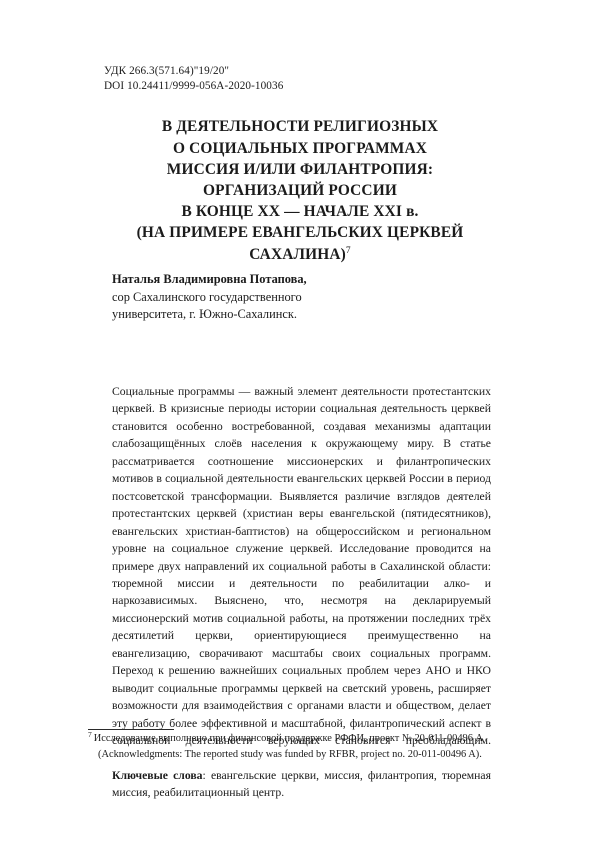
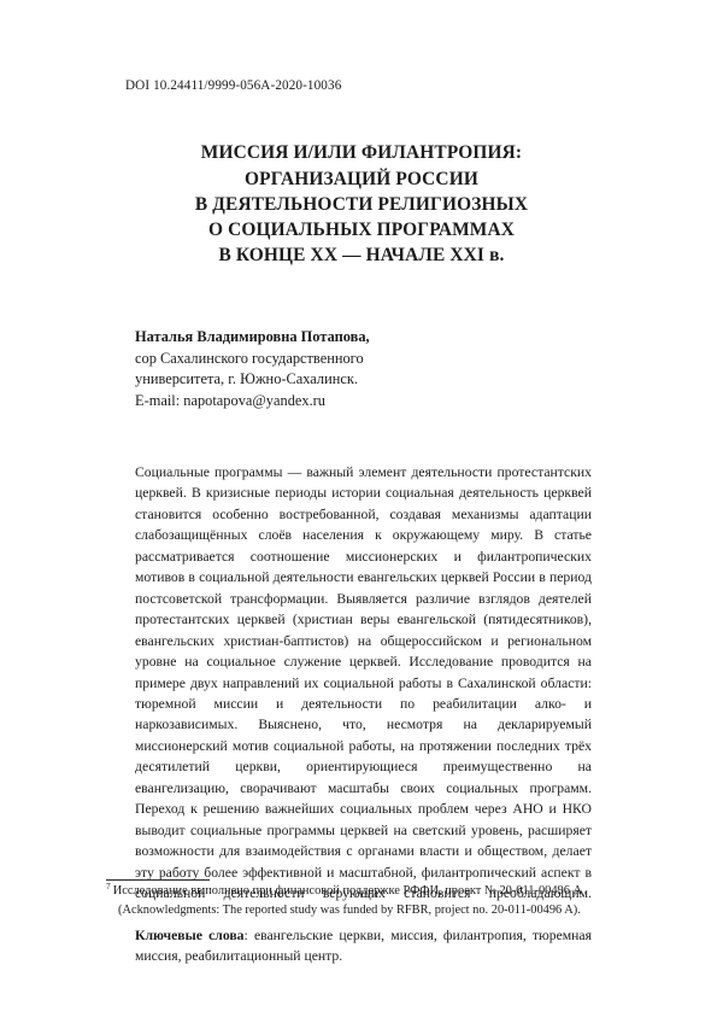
- УДК 266.3(571.64)"19/20"
  DOI 10.24411/9999-056A-2020-10036
- В ДЕЯТЕЛЬНОСТИ РЕЛИГИОЗНЫХ
+ МИССИЯ И/ИЛИ ФИЛАНТРОПИЯ:
- О СОЦИАЛЬНЫХ ПРОГРАММАХ
+ ОРГАНИЗАЦИЙ РОССИИ
- МИССИЯ И/ИЛИ ФИЛАНТРОПИЯ:
+ В ДЕЯТЕЛЬНОСТИ РЕЛИГИОЗНЫХ
- ОРГАНИЗАЦИЙ РОССИИ
+ О СОЦИАЛЬНЫХ ПРОГРАММАХ
  В КОНЦЕ XX — НАЧАЛЕ XXI в.
- (НА ПРИМЕРЕ ЕВАНГЕЛЬСКИХ ЦЕРКВЕЙ
- САХАЛИНА)7
  Наталья Владимировна Потапова,
  сор Сахалинского государственного
  университета, г. Южно-Сахалинск.
+ E-mail: napotapova@yandex.ru
  Социальные программы — важный элемент деятельности протестантских церквей. В кризисные периоды истории социальная деятельность церквей становится особенно востребованной, создавая механизмы адаптации слабозащищённых слоёв населения к окружающему миру. В статье рассматривается соотношение миссионерских и филантропических мотивов в социальной деятельности евангельских церквей России в период постсоветской трансформации. Выявляется различие взглядов деятелей протестантских церквей (христиан веры евангельской (пятидесятников), евангельских христиан-баптистов) на общероссийском и региональном уровне на социальное служение церквей. Исследование проводится на примере двух направлений их социальной работы в Сахалинской области: тюремной миссии и деятельности по реабилитации алко- и наркозависимых. Выяснено, что, несмотря на декларируемый миссионерский мотив социальной работы, на протяжении последних трёх десятилетий церкви, ориентирующиеся преимущественно на евангелизацию, сворачивают масштабы своих социальных программ. Переход к решению важнейших социальных проблем через АНО и НКО выводит социальные программы церквей на светский уровень, расширяет возможности для взаимодействия с органами власти и обществом, делает эту работу более эффективной и масштабной, филантропический аспект в социальной деятельности верующих становится преобладающим.
  Ключевые слова: евангельские церкви, миссия, филантропия, тюремная миссия, реабилитационный центр.
  7Исследование выполнено при финансовой поддержке РФФИ, проект № 20-011-00496 А
  (Acknowledgments: The reported study was funded by RFBR, project no. 20-011-00496 A).
